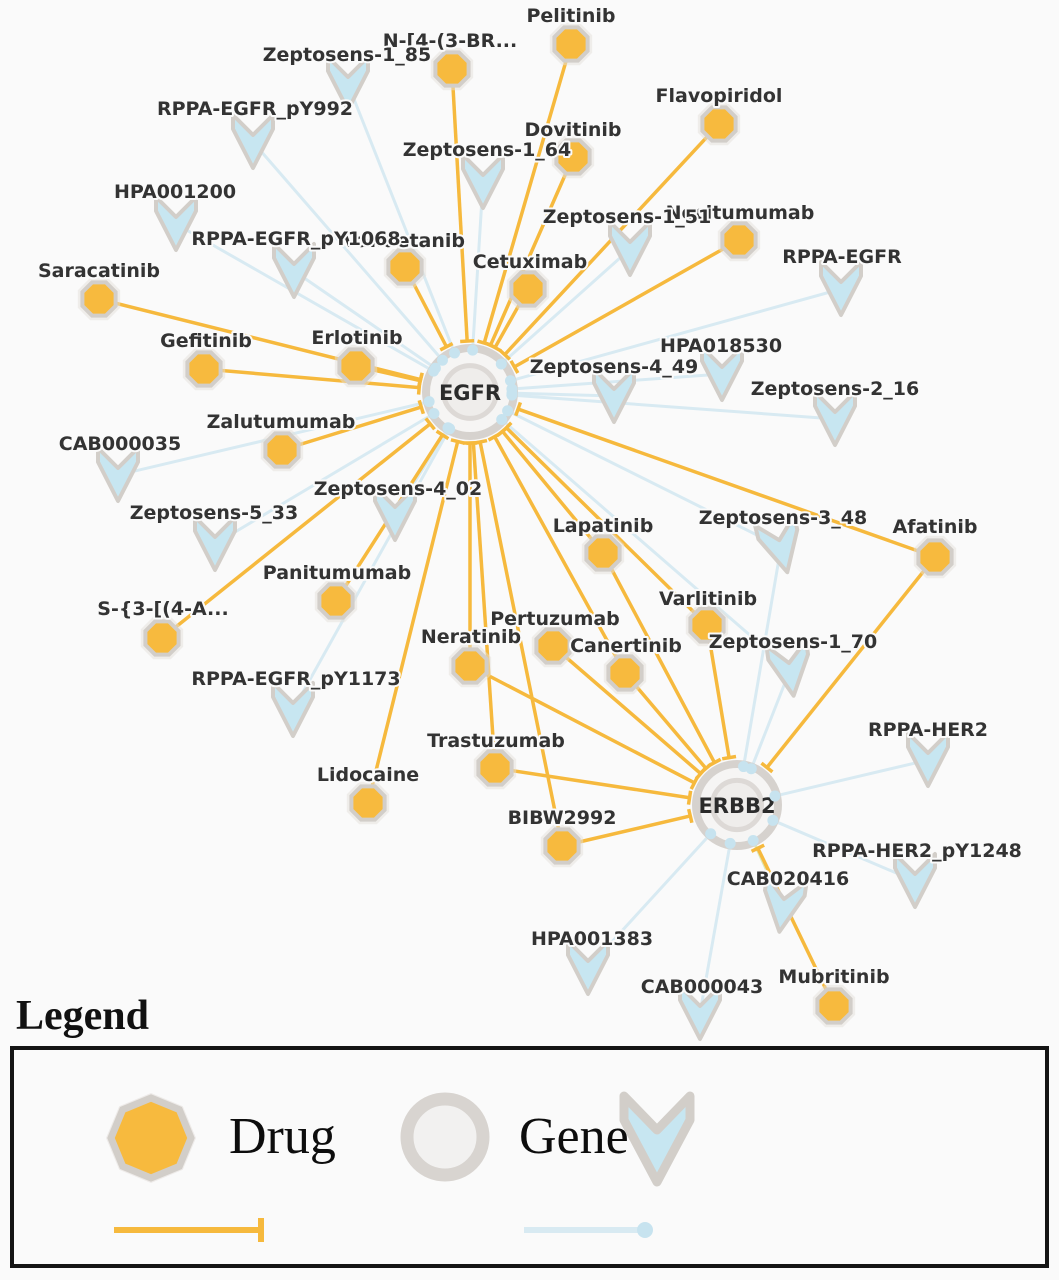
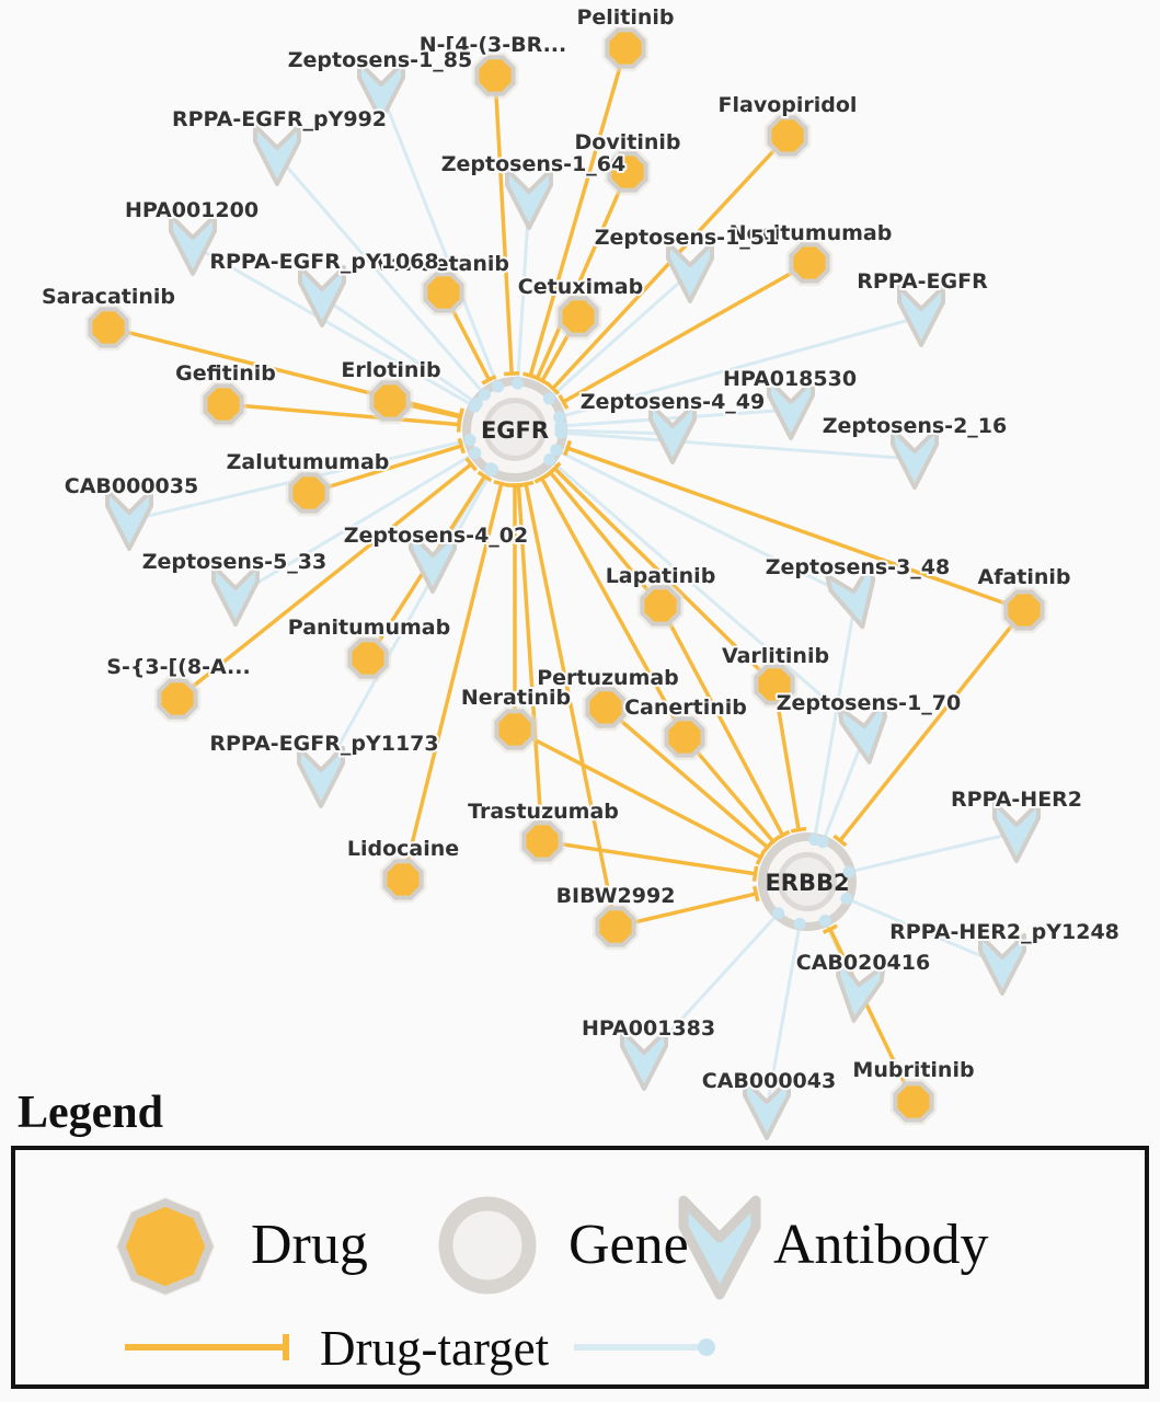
  EGFR
  ERBB2
  Pelitinib
  N-[4-(3-BR...
  Dovitinib
  Flavopiridol
  Necitumumab
  Vandetanib
  Cetuximab
  Saracatinib
  Gefitinib
  Erlotinib
  Zalutumumab
  Panitumumab
- S-{3-[(4-A...
+ S-{3-[(8-A...
  Lapatinib
  Varlitinib
  Pertuzumab
  Neratinib
  Canertinib
  Afatinib
  Trastuzumab
  Lidocaine
  BIBW2992
  Mubritinib
  Zeptosens-1_85
  RPPA-EGFR_pY992
  HPA001200
  RPPA-EGFR_pY1068
  Zeptosens-1_64
  Zeptosens-1_51
  RPPA-EGFR
  Zeptosens-4_49
  HPA018530
  Zeptosens-2_16
  CAB000035
  Zeptosens-5_33
  Zeptosens-4_02
  RPPA-EGFR_pY1173
  Zeptosens-3_48
  Zeptosens-1_70
  RPPA-HER2
  RPPA-HER2_pY1248
  CAB020416
  HPA001383
  CAB000043
  Legend
  Drug
  Gene
+ Antibody
+ Drug-target
